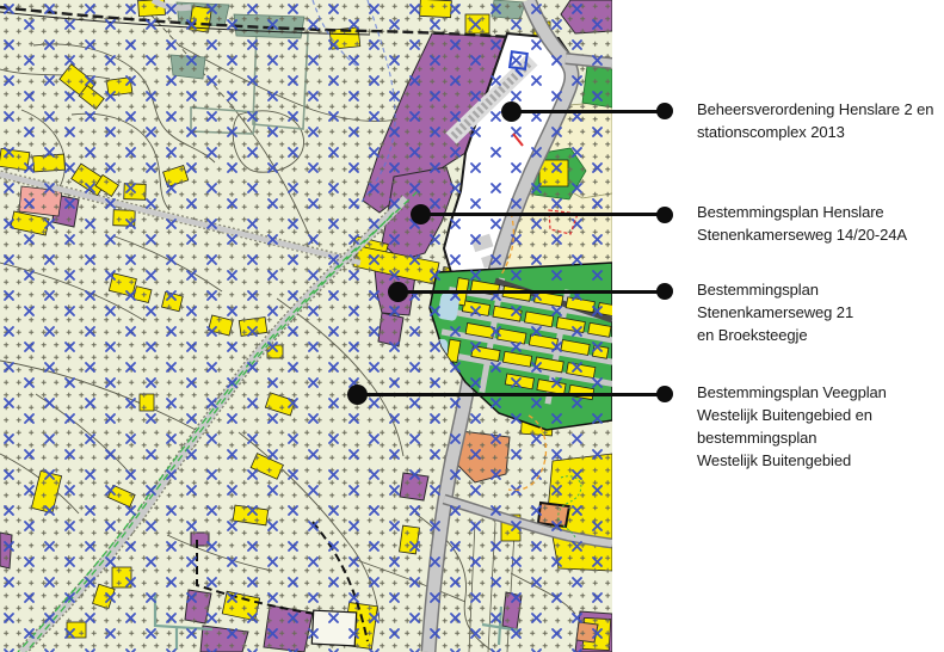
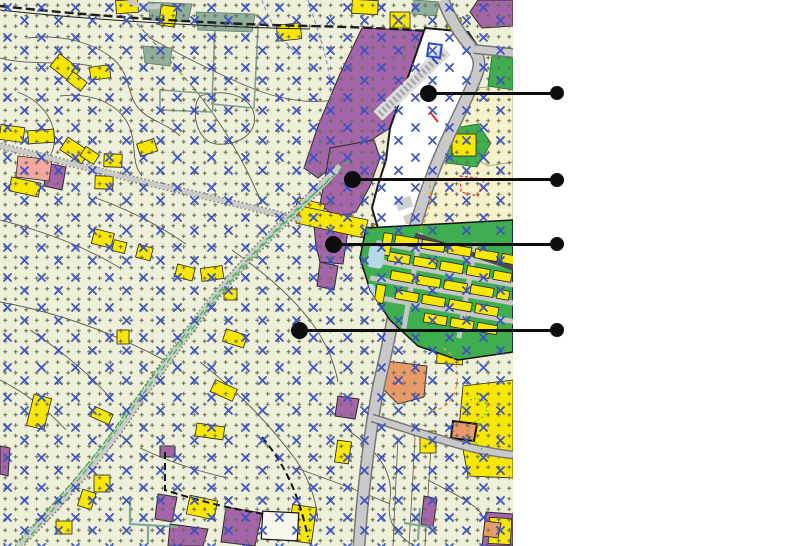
- Beheersverordening Henslare 2 en
- stationscomplex 2013
- Bestemmingsplan Henslare
- Stenenkamerseweg 14/20-24A
- Bestemmingsplan
- Stenenkamerseweg 21
- en Broeksteegje
- Bestemmingsplan Veegplan
- Westelijk Buitengebied en
- bestemmingsplan
- Westelijk Buitengebied
